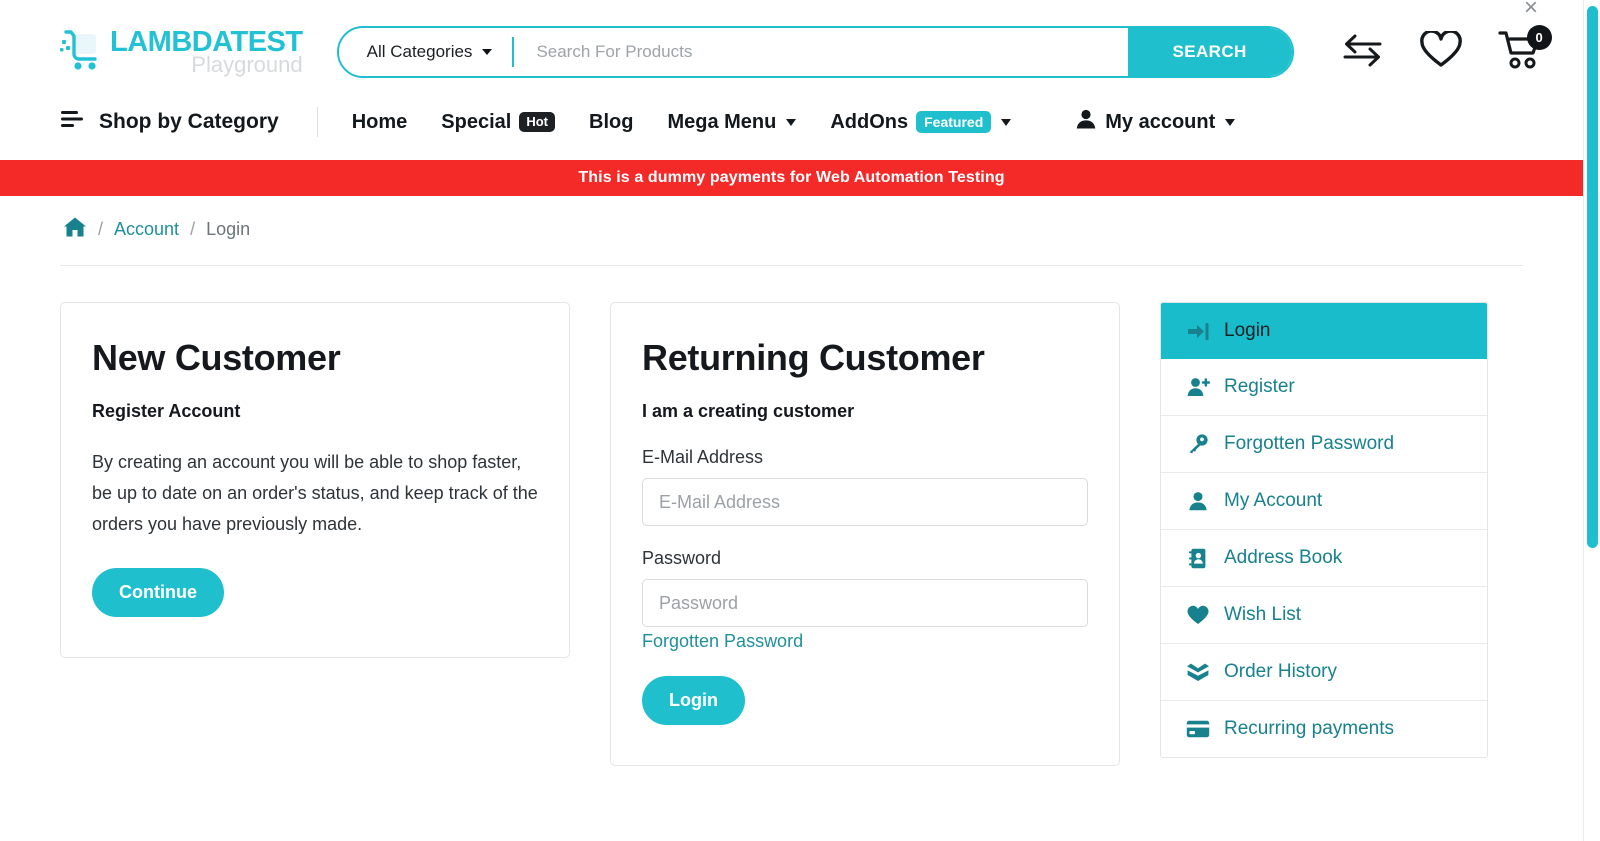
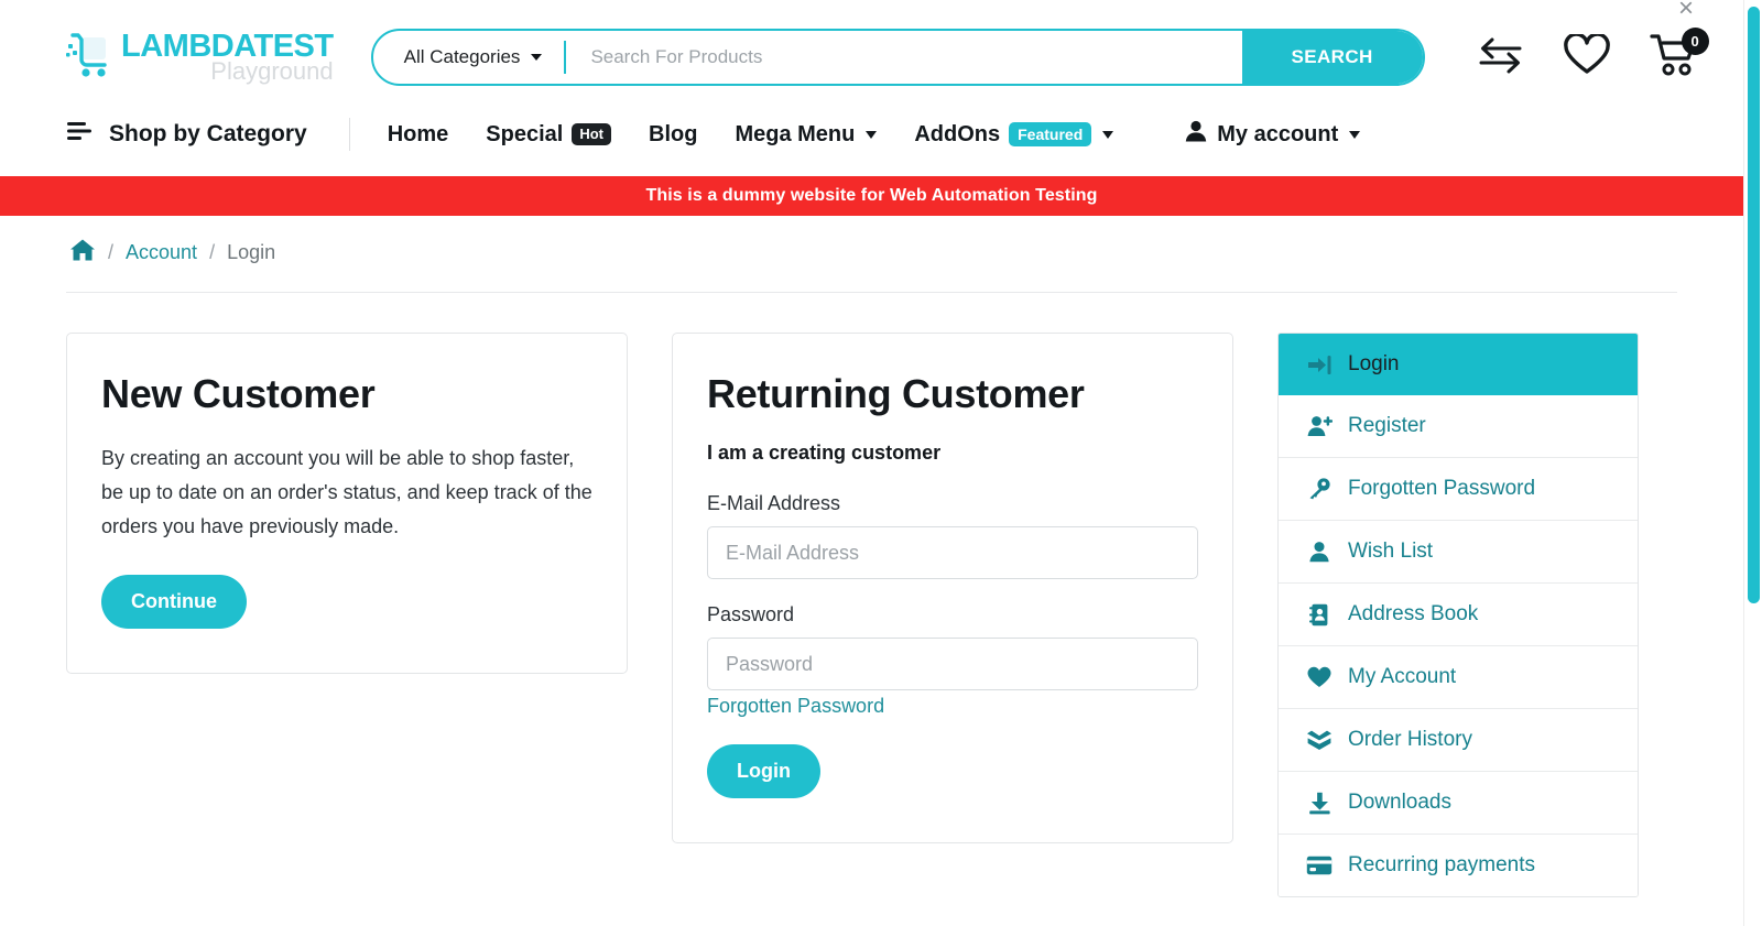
  LAMBDATEST
  Playground
  All Categories
  Search For Products
  SEARCH
  0
  Shop by Category
  Home
  Special
  Hot
  Blog
  Mega Menu
  AddOns
  Featured
  My account
- This is a dummy payments for Web Automation Testing
+ This is a dummy website for Web Automation Testing
  /
  Account
  /
  Login
  New Customer
- Register Account
  By creating an account you will be able to shop faster, be up to date on an order's status, and keep track of the orders you have previously made.
  Continue
  Returning Customer
  I am a creating customer
  E-Mail Address
  E-Mail Address
  Password
  Password
  Forgotten Password
  Login
  Login
  Register
  Forgotten Password
- My Account
+ Wish List
  Address Book
- Wish List
+ My Account
  Order History
+ Downloads
  Recurring payments
  ×
